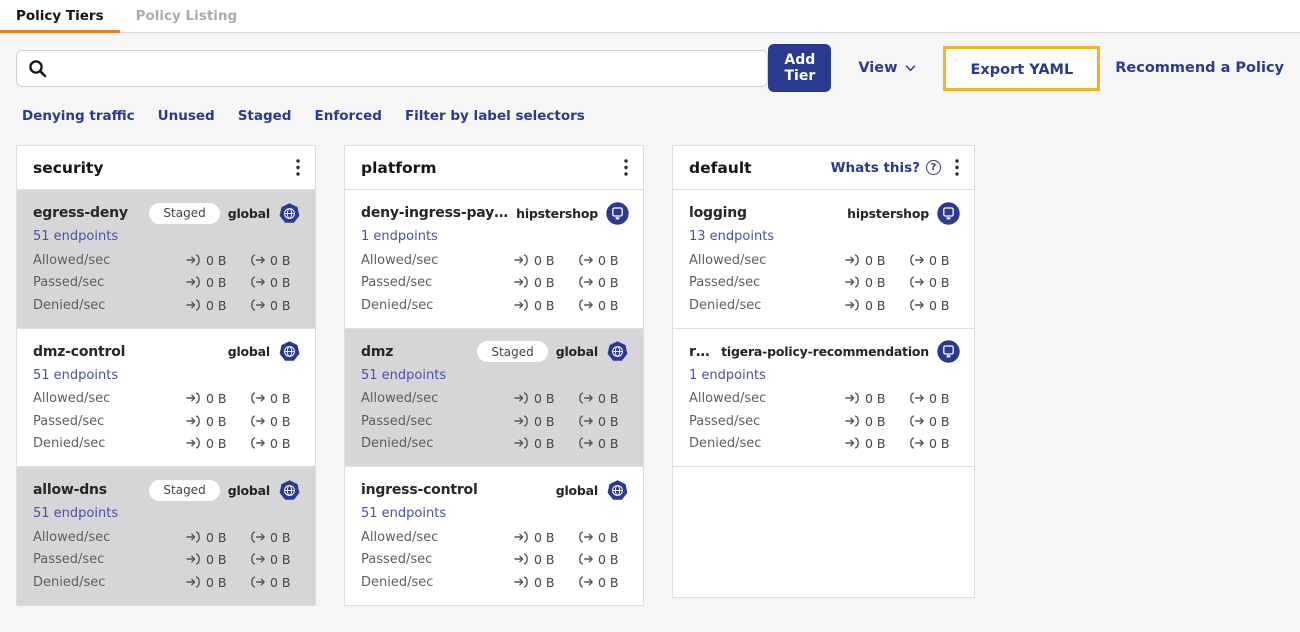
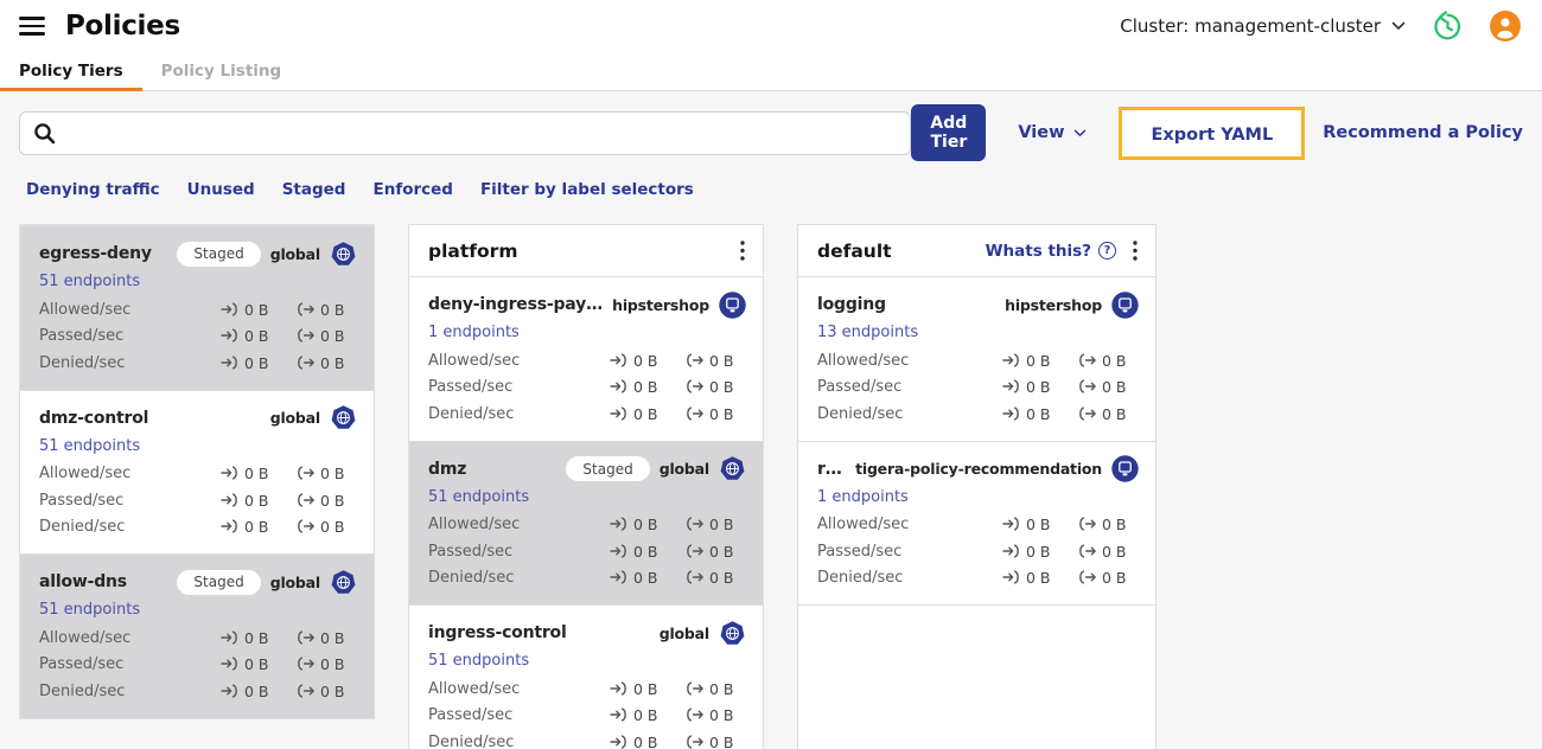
+ Policies
+ Cluster: management-cluster
  Policy Tiers
  Policy Listing
  Add Tier
  View
  Export YAML
  Recommend a Policy
  Denying traffic
  Unused
  Staged
  Enforced
  Filter by label selectors
- security
  egress-deny
  Staged
  global
  51 endpoints
  Allowed/sec
  0 B
  0 B
  Passed/sec
  0 B
  0 B
  Denied/sec
  0 B
  0 B
  dmz-control
  global
  51 endpoints
  Allowed/sec
  0 B
  0 B
  Passed/sec
  0 B
  0 B
  Denied/sec
  0 B
  0 B
  allow-dns
  Staged
  global
  51 endpoints
  Allowed/sec
  0 B
  0 B
  Passed/sec
  0 B
  0 B
  Denied/sec
  0 B
  0 B
  platform
  hipstershop
  1 endpoints
  Allowed/sec
  0 B
  0 B
  Passed/sec
  0 B
  0 B
  Denied/sec
  0 B
  0 B
  dmz
  Staged
  global
  51 endpoints
  Allowed/sec
  0 B
  0 B
  Passed/sec
  0 B
  0 B
  Denied/sec
  0 B
  0 B
  ingress-control
  global
  51 endpoints
  Allowed/sec
  0 B
  0 B
  Passed/sec
  0 B
  0 B
  Denied/sec
  0 B
  0 B
  default
  Whats this?
  logging
  hipstershop
  13 endpoints
  Allowed/sec
  0 B
  0 B
  Passed/sec
  0 B
  0 B
  Denied/sec
  0 B
  0 B
  tigera-policy-recommendation
  1 endpoints
  Allowed/sec
  0 B
  0 B
  Passed/sec
  0 B
  0 B
  Denied/sec
  0 B
  0 B
